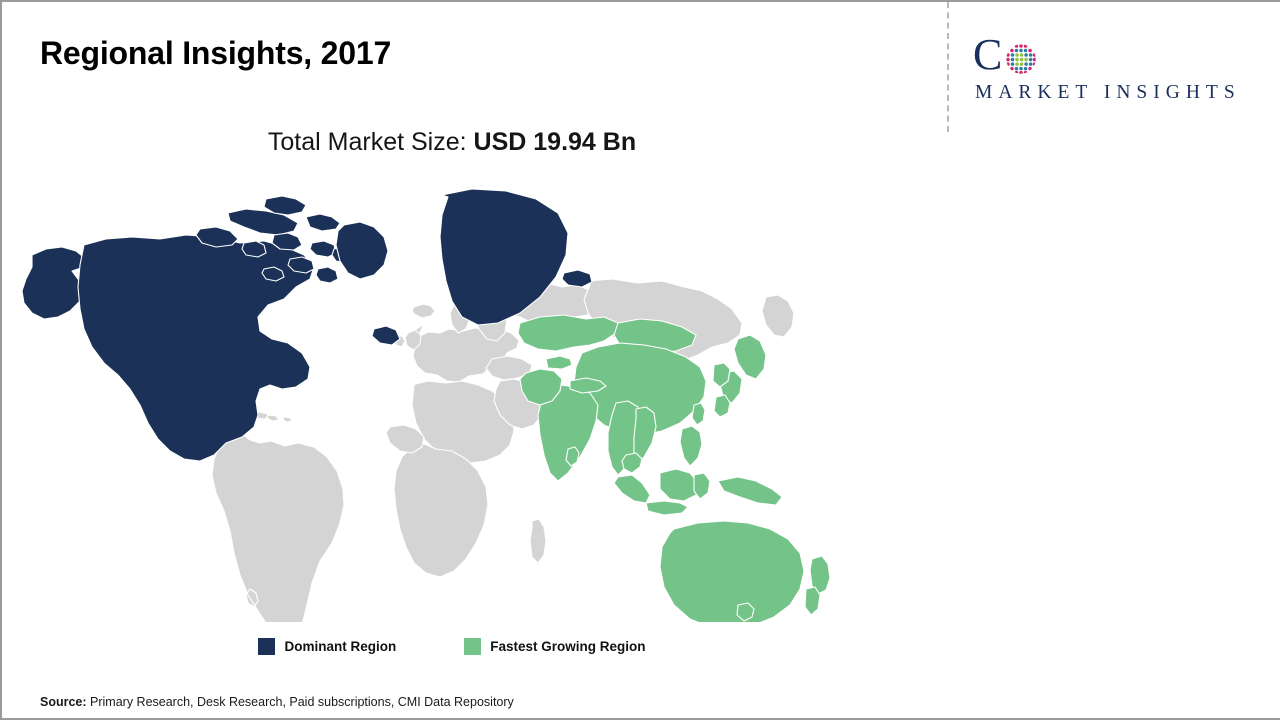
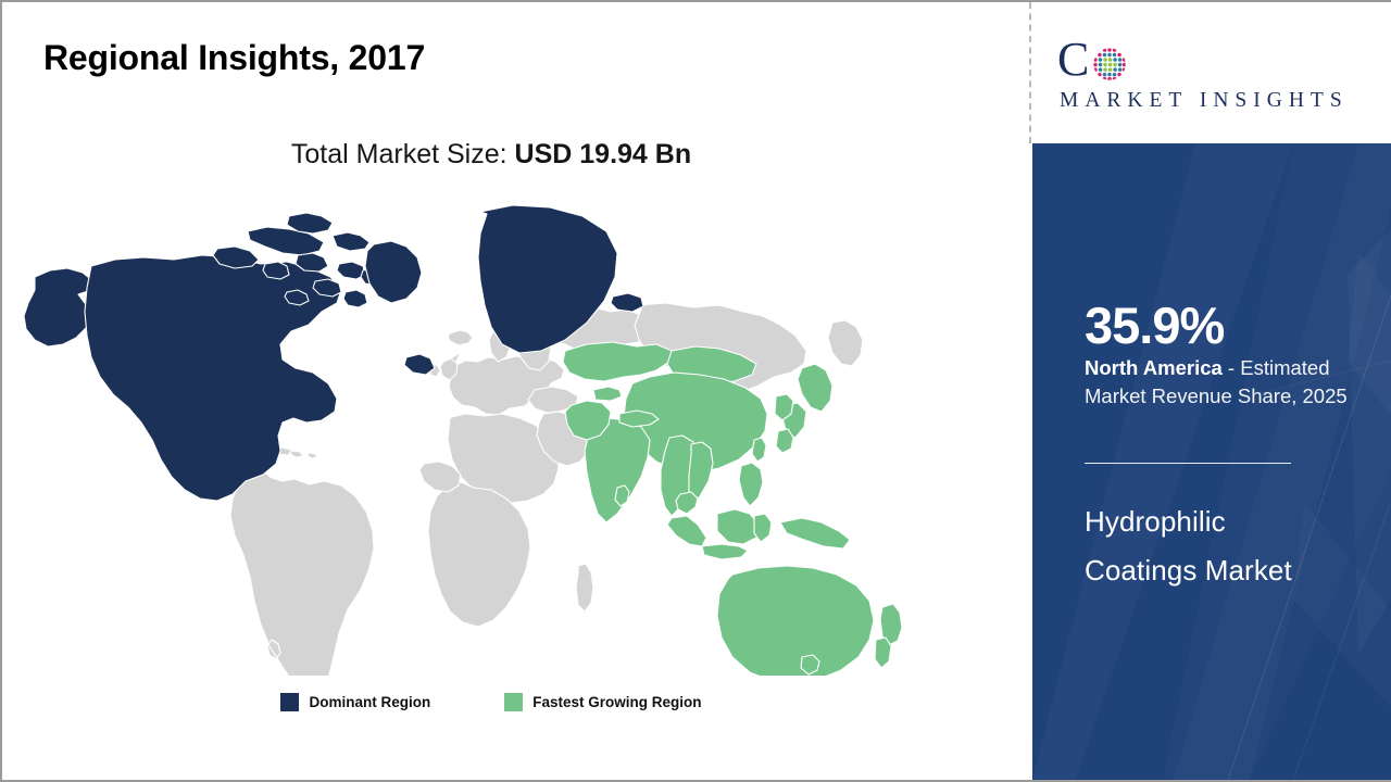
  Regional Insights, 2017
  Total Market Size: USD 19.94 Bn
  Dominant Region
  Fastest Growing Region
- Source: Primary Research, Desk Research, Paid subscriptions, CMI Data Repository
  C
  MARKET INSIGHTS
+ 35.9%
+ North America - Estimated Market Revenue Share, 2025
+ Hydrophilic Coatings Market
